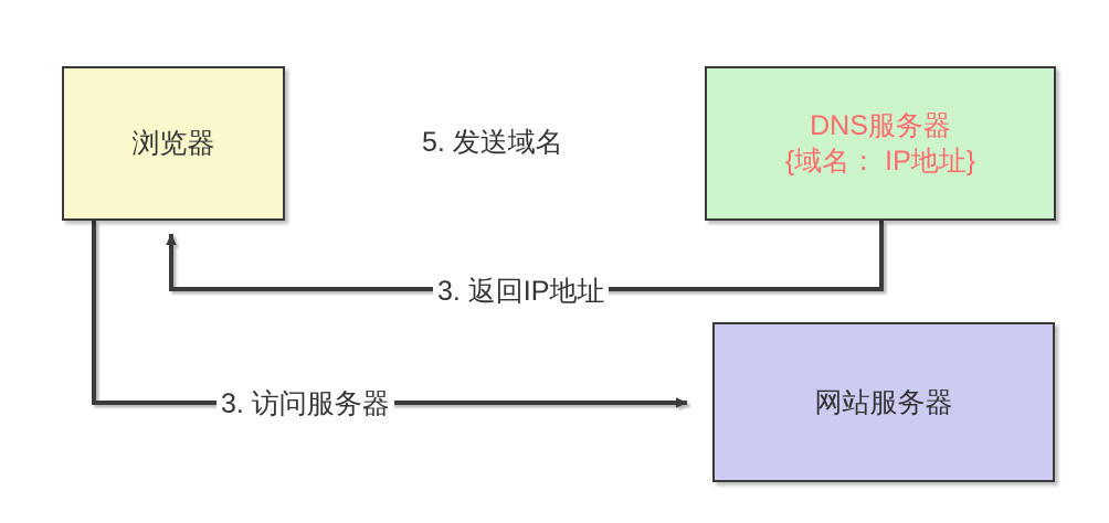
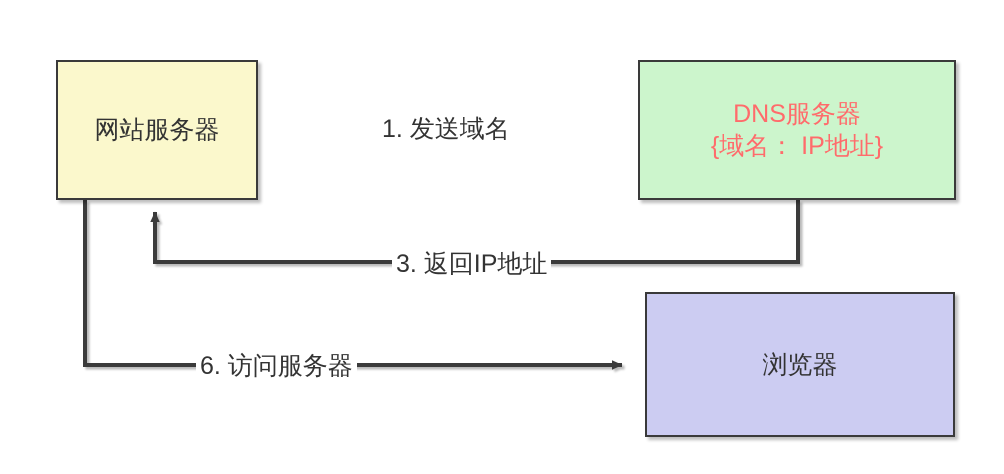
- 浏览器
+ 网站服务器
  DNS服务器
  {域名： IP地址}
- 网站服务器
+ 浏览器
- 5. 发送域名
+ 1. 发送域名
  3. 返回IP地址
- 3. 访问服务器
+ 6. 访问服务器
